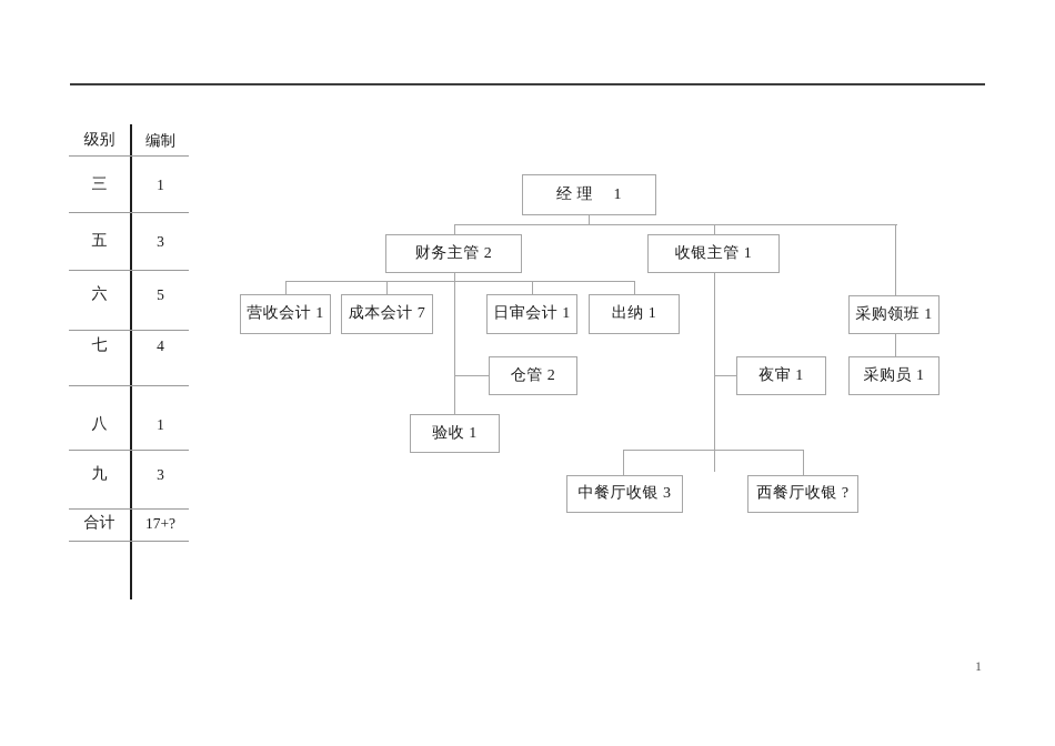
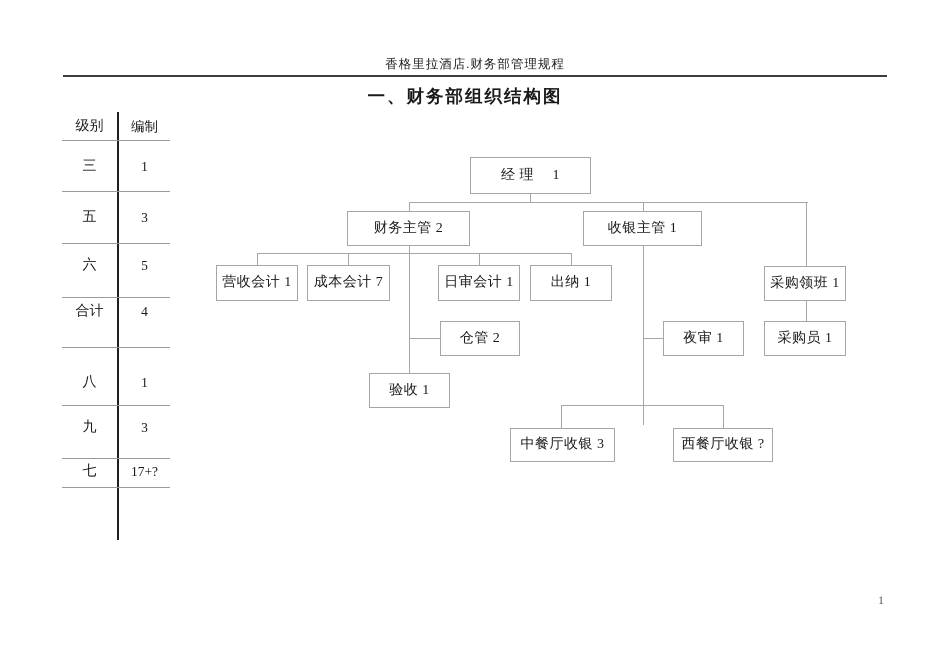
+ 香格里拉酒店.财务部管理规程
+ 一、财务部组织结构图
  级别
  编制
  三
  1
  五
  3
  六
  5
- 七
+ 合计
  4
  八
  1
  九
  3
- 合计
+ 七
  17+?
  经 理 1
  财务主管 2
  收银主管 1
  营收会计 1
  成本会计 7
  日审会计 1
  出纳 1
  采购领班 1
  仓管 2
  夜审 1
  采购员 1
  验收 1
  中餐厅收银 3
  西餐厅收银 ?
  1
